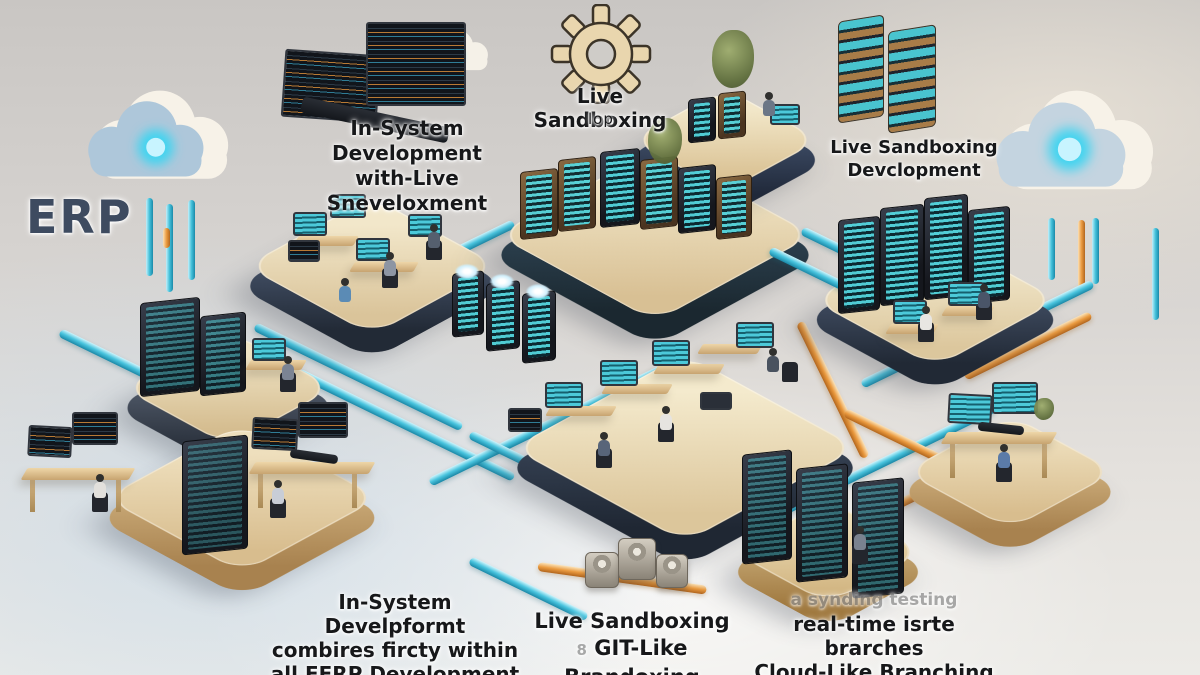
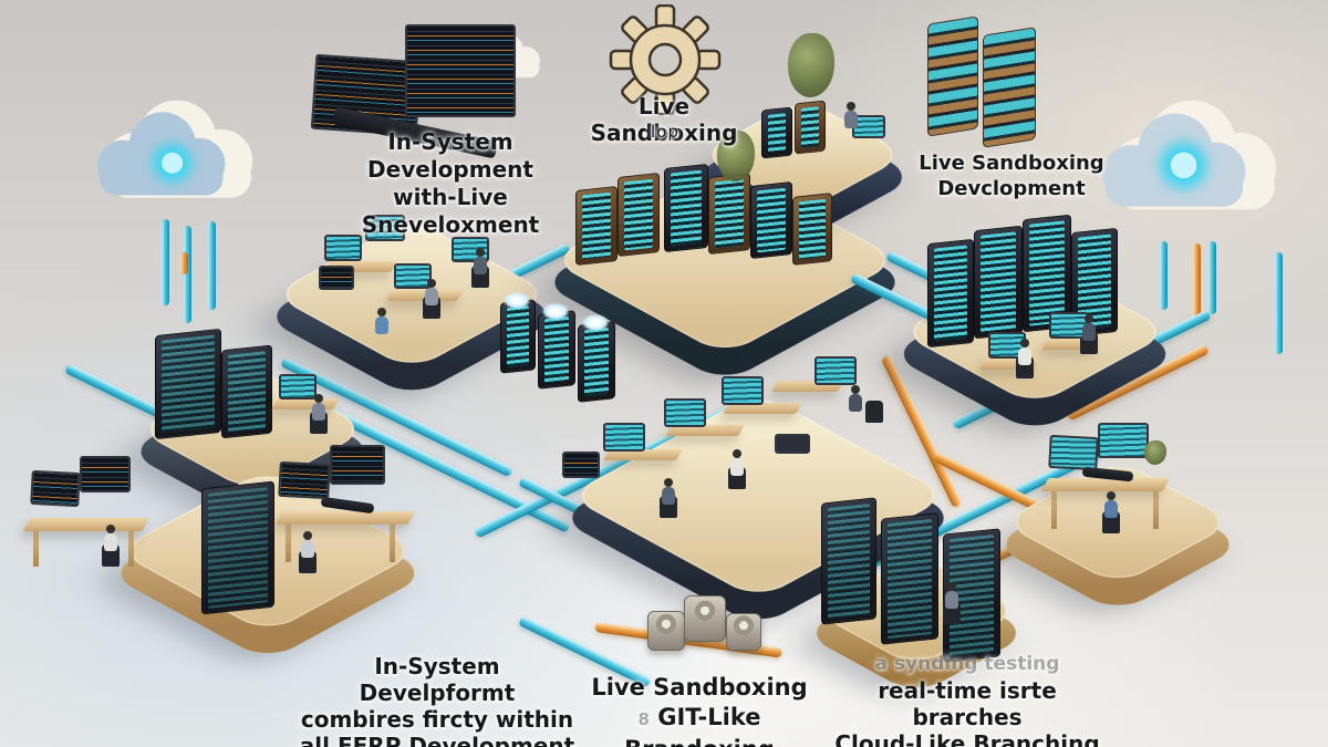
- ERP
  In-System Development
  with-Live Sneveloxment
  Live Sandboxing
  lop
  Live Sandboxing
  Devclopment
  In-System Develpformt
  combires fircty within
  all EFRP Development
  Live Sandboxing
  a synding testing
  real-time isrte brarches
  Cloud-Like Branching
